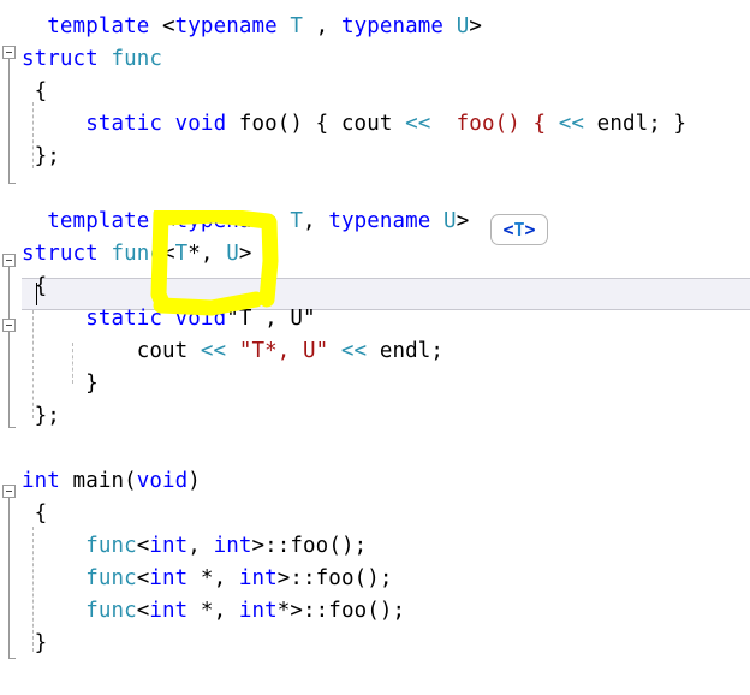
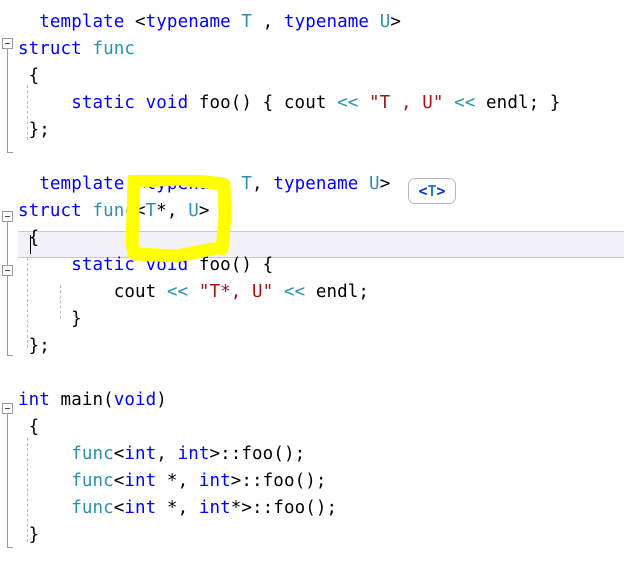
  template <typename T , typename U>
  struct func
  {
- static void foo() { cout << foo() { << endl; }
+ static void foo() { cout << "T , U" << endl; }
  };
  struct fun <T*, U>
  {
- static void"T , U"
+ static void foo() {
  cout << "T*, U" << endl;
  }
  };
  int main(void)
  {
  func<int, int>::foo();
  func<int *, int>::foo();
  func<int *, int*>::foo();
  }
  <T>
